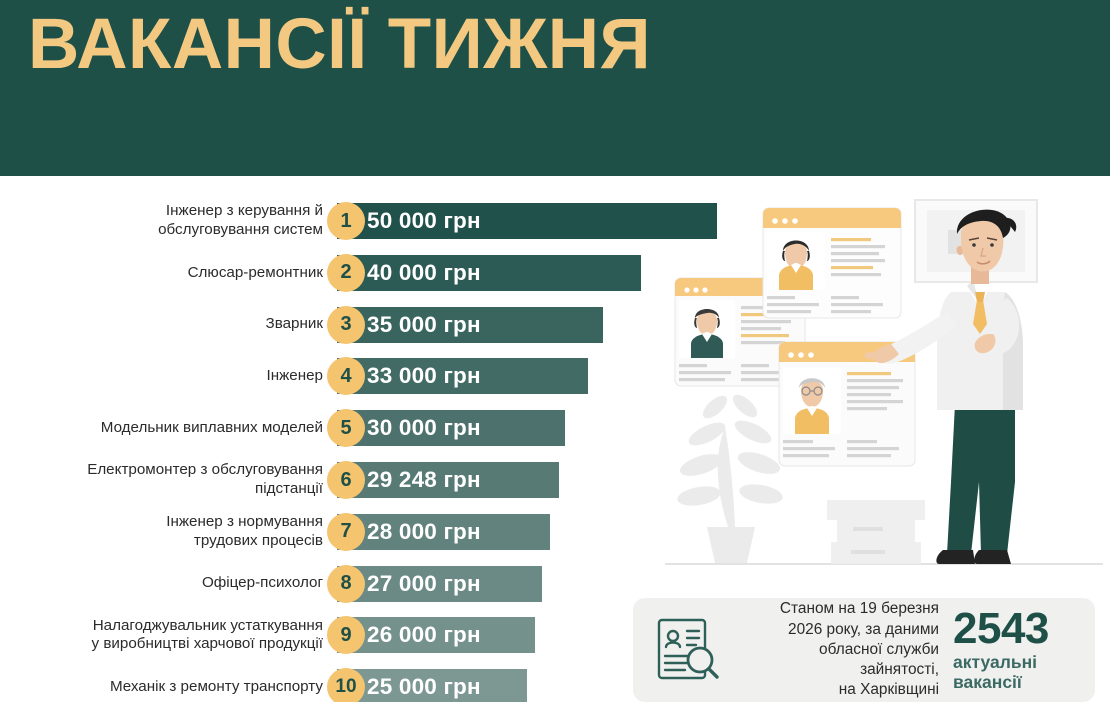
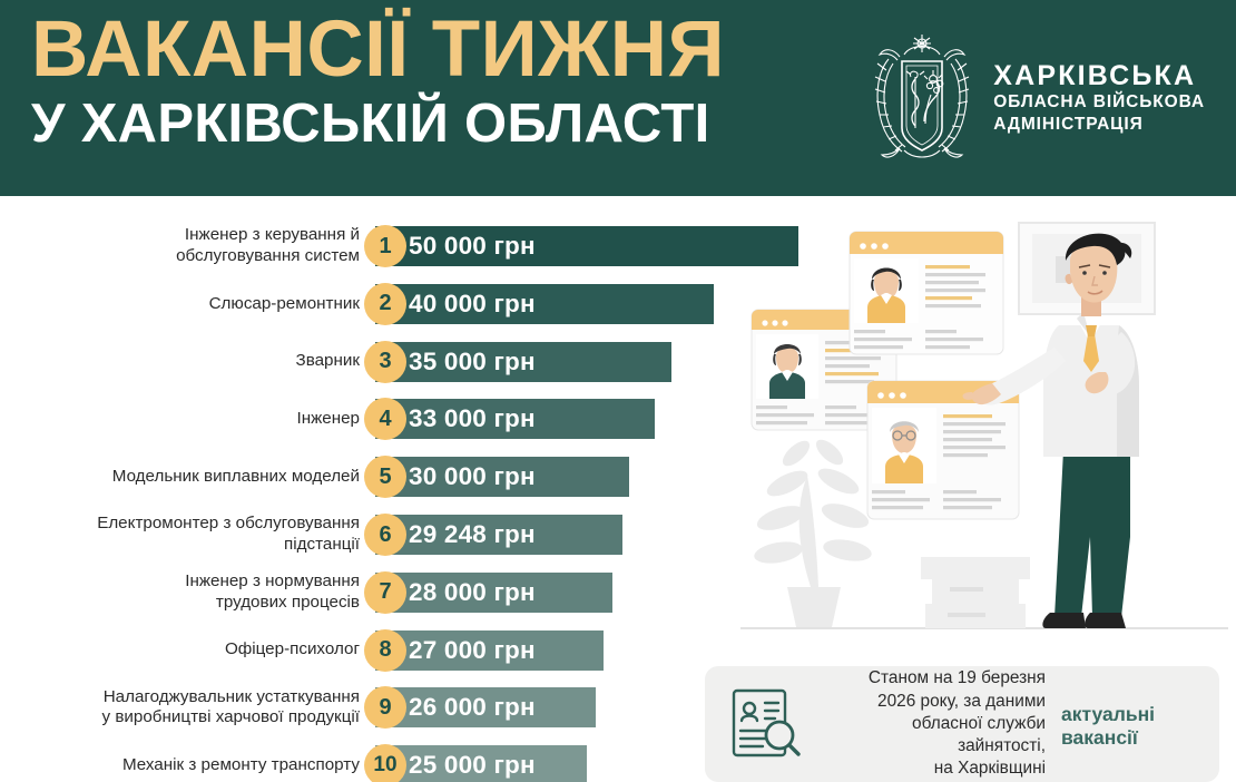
  ВАКАНСІЇ ТИЖНЯ
+ У ХАРКІВСЬКІЙ ОБЛАСТІ
+ ХАРКІВСЬКА
+ ОБЛАСНА ВІЙСЬКОВА
+ АДМІНІСТРАЦІЯ
  Інженер з керування й
  обслуговування систем
  50 000 грн
  1
  Слюсар-ремонтник
  40 000 грн
  2
  Зварник
  35 000 грн
  3
  Інженер
  33 000 грн
  4
  Модельник виплавних моделей
  30 000 грн
  5
  Електромонтер з обслуговування
  підстанції
  29 248 грн
  6
  Інженер з нормування
  трудових процесів
  28 000 грн
  7
  Офіцер-психолог
  27 000 грн
  8
  Налагоджувальник устаткування
  у виробництві харчової продукції
  26 000 грн
  9
  Механік з ремонту транспорту
  25 000 грн
  10
  Станом на 19 березня
  2026 року, за даними
  обласної служби зайнятості,
  на Харківщині
- 2543
  актуальні
  вакансії
